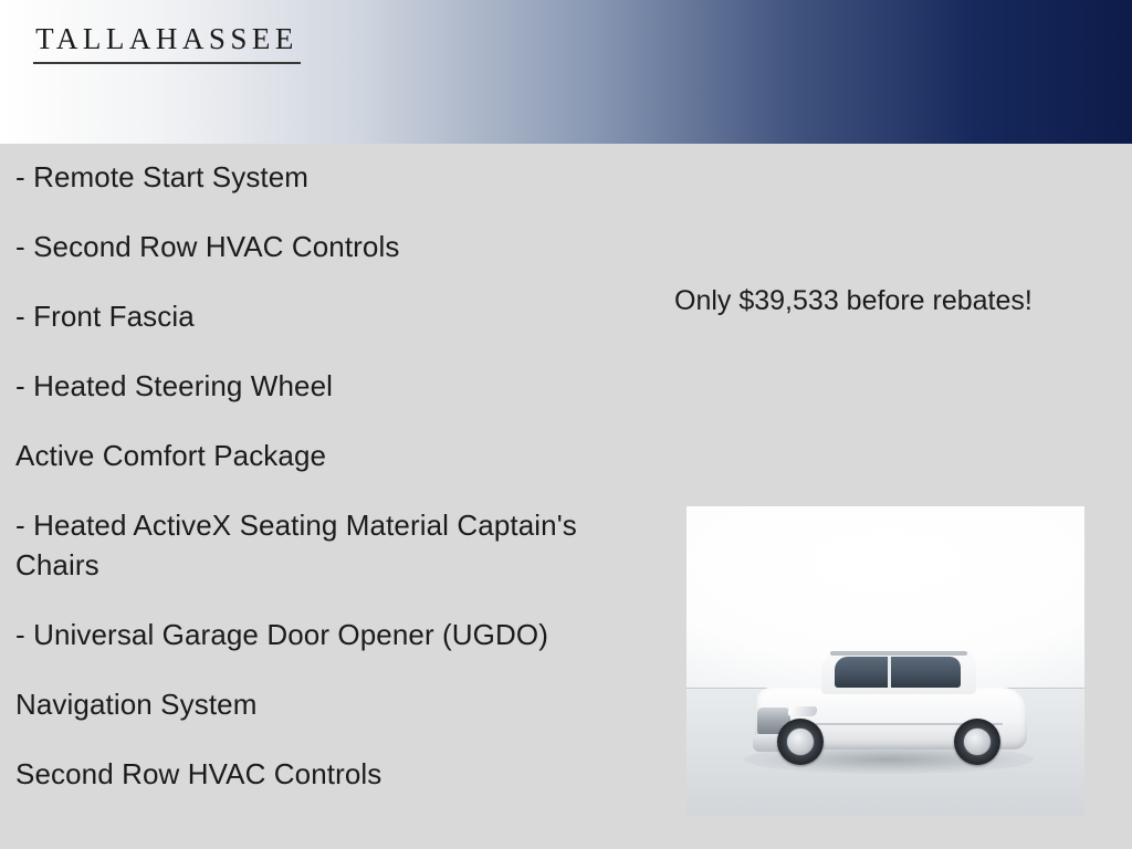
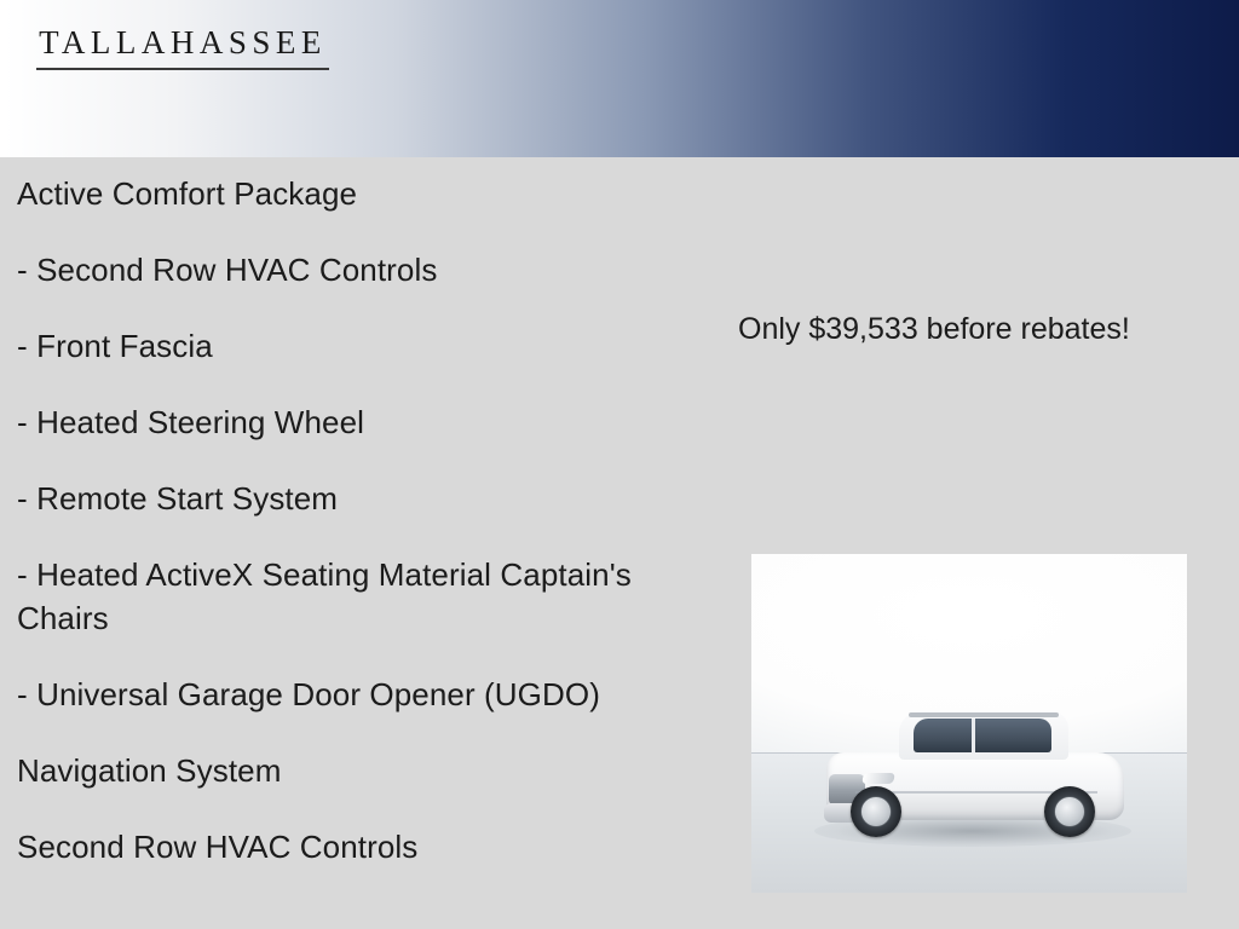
  TALLAHASSEE
- - Remote Start System
+ Active Comfort Package
  - Second Row HVAC Controls
  - Front Fascia
  - Heated Steering Wheel
- Active Comfort Package
+ - Remote Start System
  - Heated ActiveX Seating Material Captain's Chairs
  - Universal Garage Door Opener (UGDO)
  Navigation System
  Second Row HVAC Controls
  Only $39,533 before rebates!
